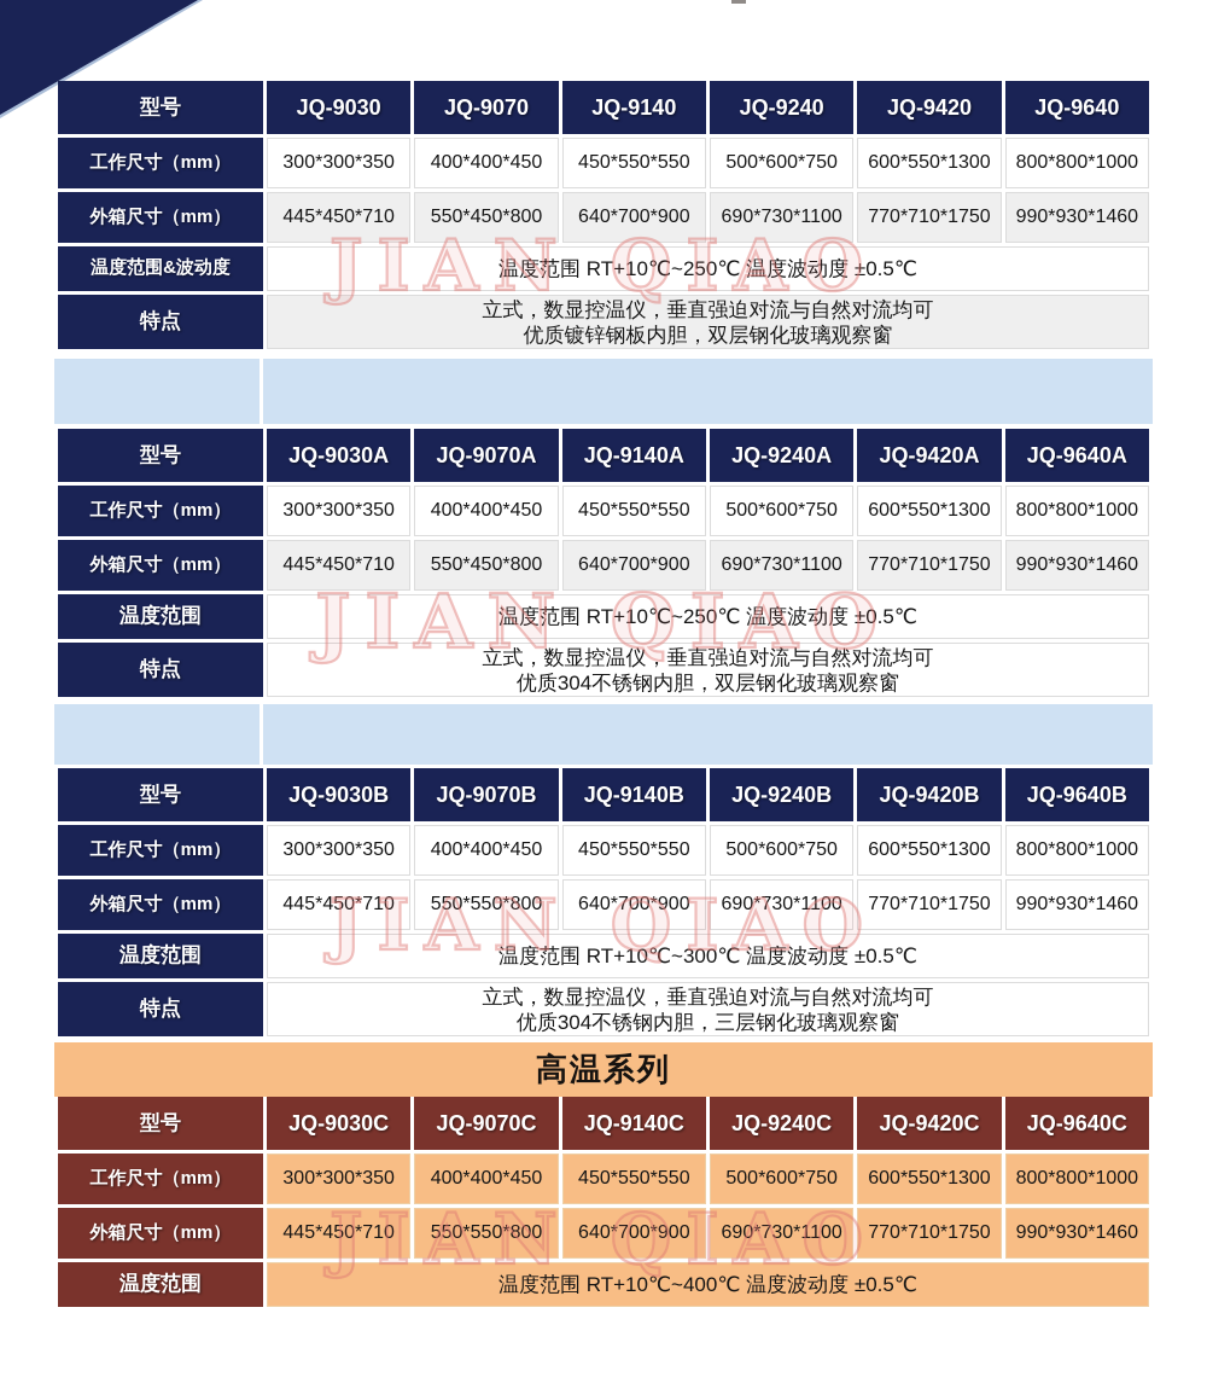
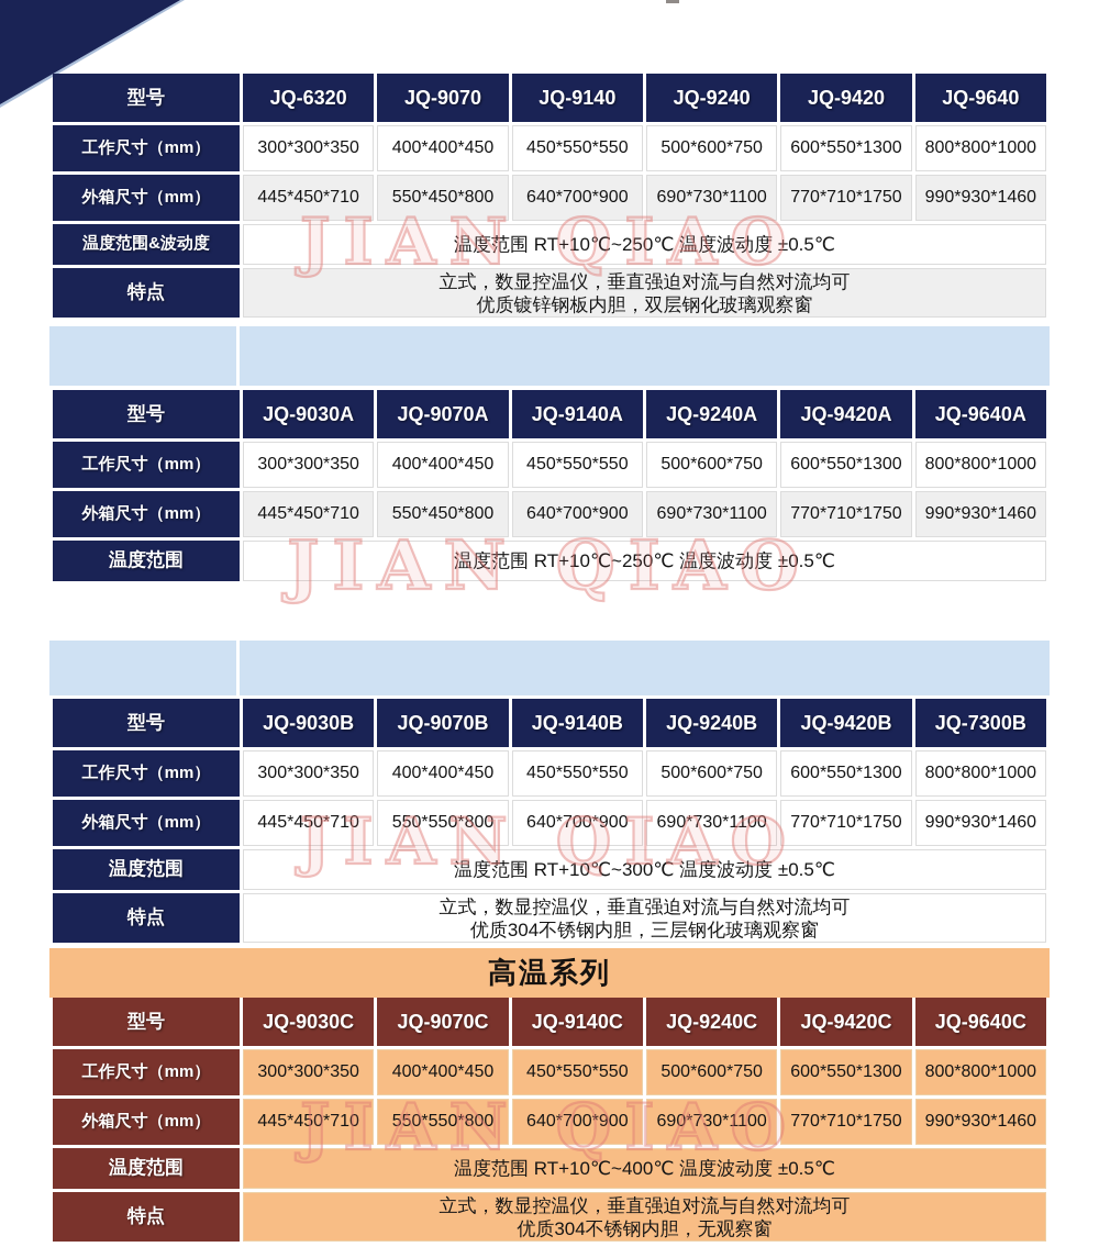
  JIAN QIAO
  JIAN QIAO
  JIAN QIAO
  JIAN QIAO
- 型号	JQ-9030	JQ-9070	JQ-9140	JQ-9240	JQ-9420	JQ-9640
+ 型号	JQ-6320	JQ-9070	JQ-9140	JQ-9240	JQ-9420	JQ-9640
  工作尺寸（mm）	300*300*350	400*400*450	450*550*550	500*600*750	600*550*1300	800*800*1000
  外箱尺寸（mm）	445*450*710	550*450*800	640*700*900	690*730*1100	770*710*1750	990*930*1460
  温度范围&波动度	温度范围 RT+10℃~250℃ 温度波动度 ±0.5℃
  特点	立式，数显控温仪，垂直强迫对流与自然对流均可优质镀锌钢板内胆，双层钢化玻璃观察窗
  型号	JQ-9030A	JQ-9070A	JQ-9140A	JQ-9240A	JQ-9420A	JQ-9640A
  工作尺寸（mm）	300*300*350	400*400*450	450*550*550	500*600*750	600*550*1300	800*800*1000
  外箱尺寸（mm）	445*450*710	550*450*800	640*700*900	690*730*1100	770*710*1750	990*930*1460
  温度范围	温度范围 RT+10℃~250℃ 温度波动度 ±0.5℃
- 特点	立式，数显控温仪，垂直强迫对流与自然对流均可优质304不锈钢内胆，双层钢化玻璃观察窗
- 型号	JQ-9030B	JQ-9070B	JQ-9140B	JQ-9240B	JQ-9420B	JQ-9640B
+ 型号	JQ-9030B	JQ-9070B	JQ-9140B	JQ-9240B	JQ-9420B	JQ-7300B
  工作尺寸（mm）	300*300*350	400*400*450	450*550*550	500*600*750	600*550*1300	800*800*1000
  外箱尺寸（mm）	445*450*710	550*550*800	640*700*900	690*730*1100	770*710*1750	990*930*1460
  温度范围	温度范围 RT+10℃~300℃ 温度波动度 ±0.5℃
  特点	立式，数显控温仪，垂直强迫对流与自然对流均可优质304不锈钢内胆，三层钢化玻璃观察窗
  高温系列
  型号	JQ-9030C	JQ-9070C	JQ-9140C	JQ-9240C	JQ-9420C	JQ-9640C
  工作尺寸（mm）	300*300*350	400*400*450	450*550*550	500*600*750	600*550*1300	800*800*1000
  外箱尺寸（mm）	445*450*710	550*550*800	640*700*900	690*730*1100	770*710*1750	990*930*1460
  温度范围	温度范围 RT+10℃~400℃ 温度波动度 ±0.5℃
+ 特点	立式，数显控温仪，垂直强迫对流与自然对流均可优质304不锈钢内胆，无观察窗
